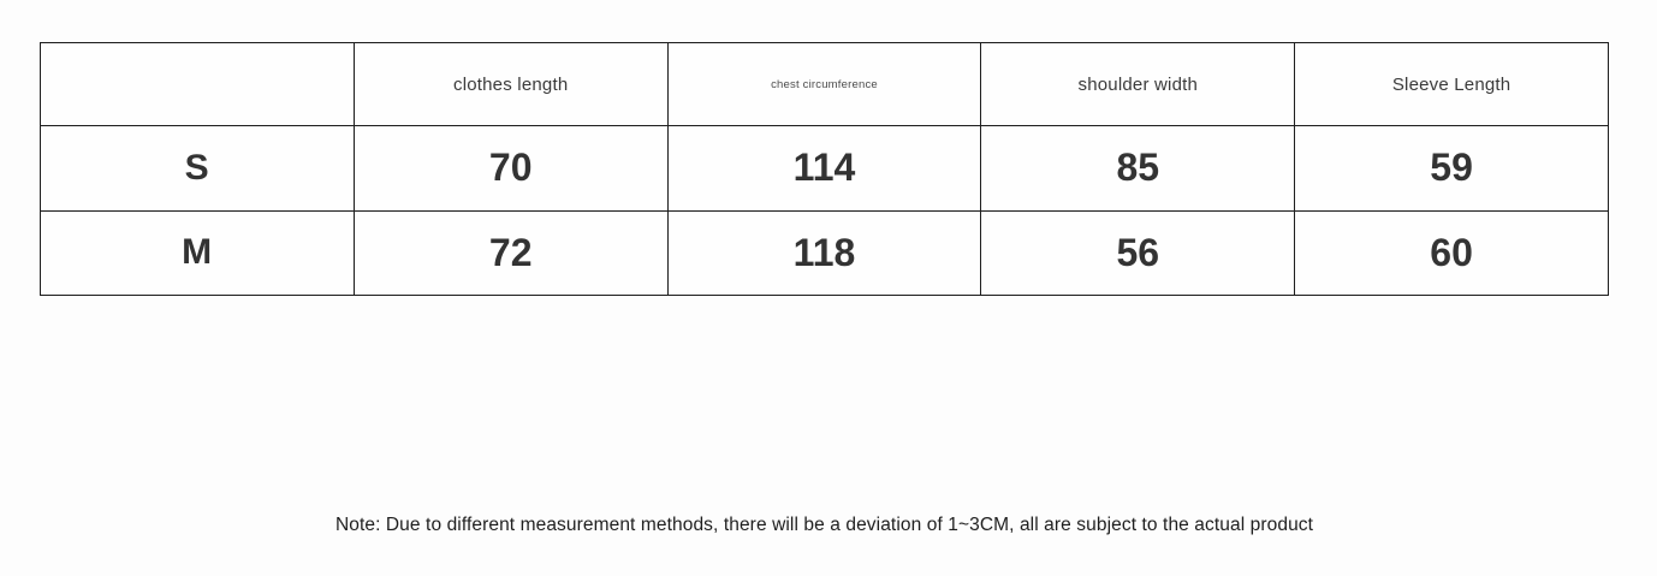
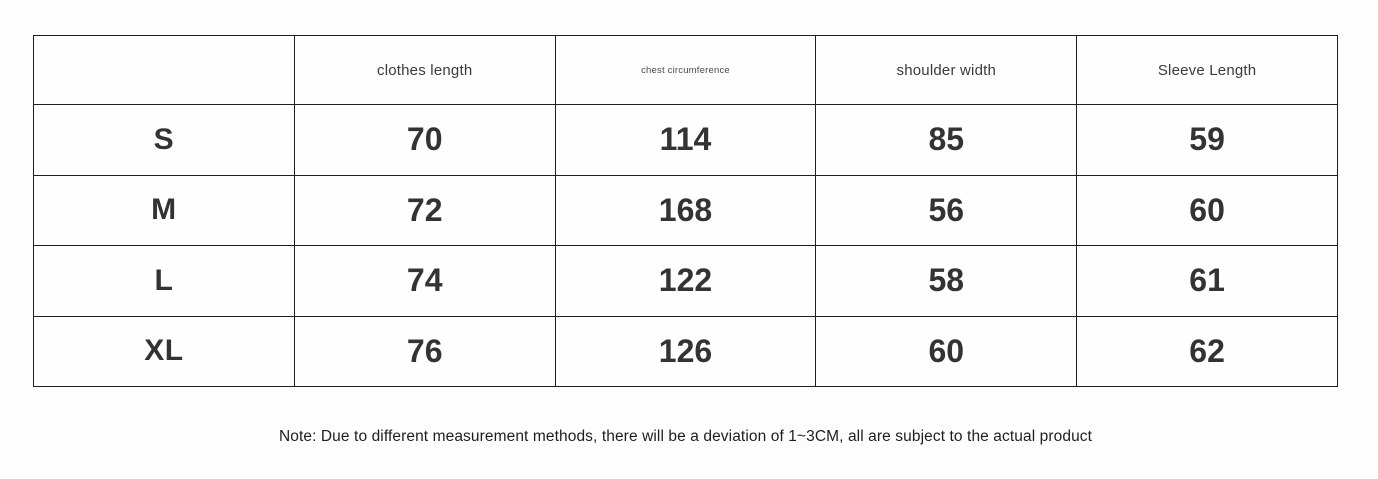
  	clothes length	chest circumference	shoulder width	Sleeve Length
  S	70	114	85	59
- M	72	118	56	60
+ M	72	168	56	60
+ L	74	122	58	61
+ XL	76	126	60	62
  Note: Due to different measurement methods, there will be a deviation of 1~3CM, all are subject to the actual product
